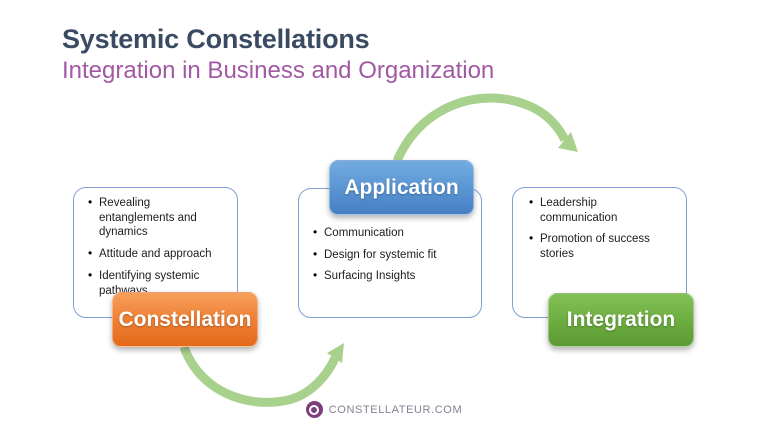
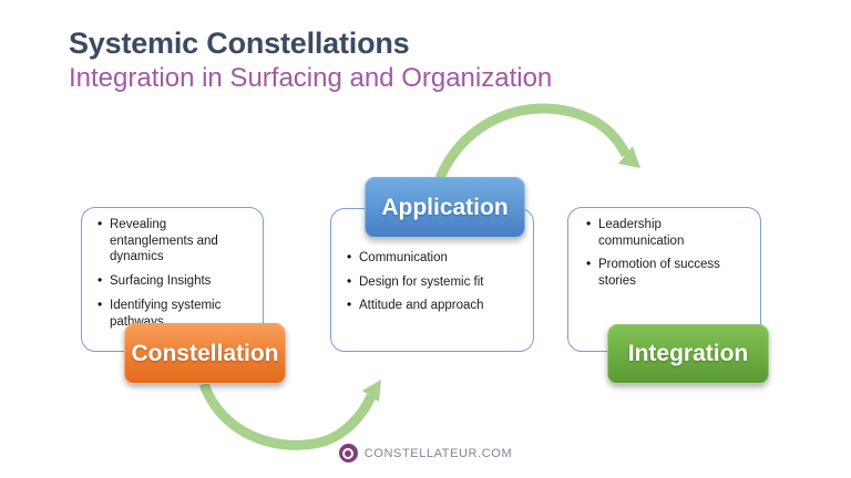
  Systemic Constellations
- Integration in Business and Organization
+ Integration in Surfacing and Organization
  Revealing entanglements and dynamics
- Attitude and approach
+ Surfacing Insights
  Identifying systemic pathways
  Communication
  Design for systemic fit
- Surfacing Insights
+ Attitude and approach
  Leadership communication
  Promotion of success stories
  Constellation
  Application
  Integration
  CONSTELLATEUR.COM
